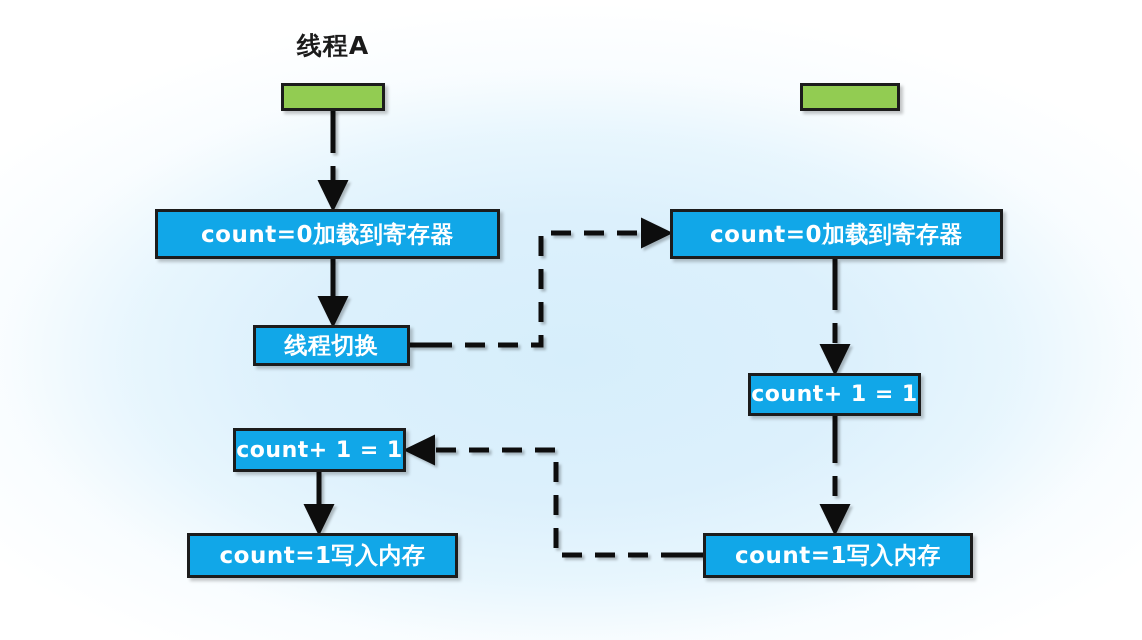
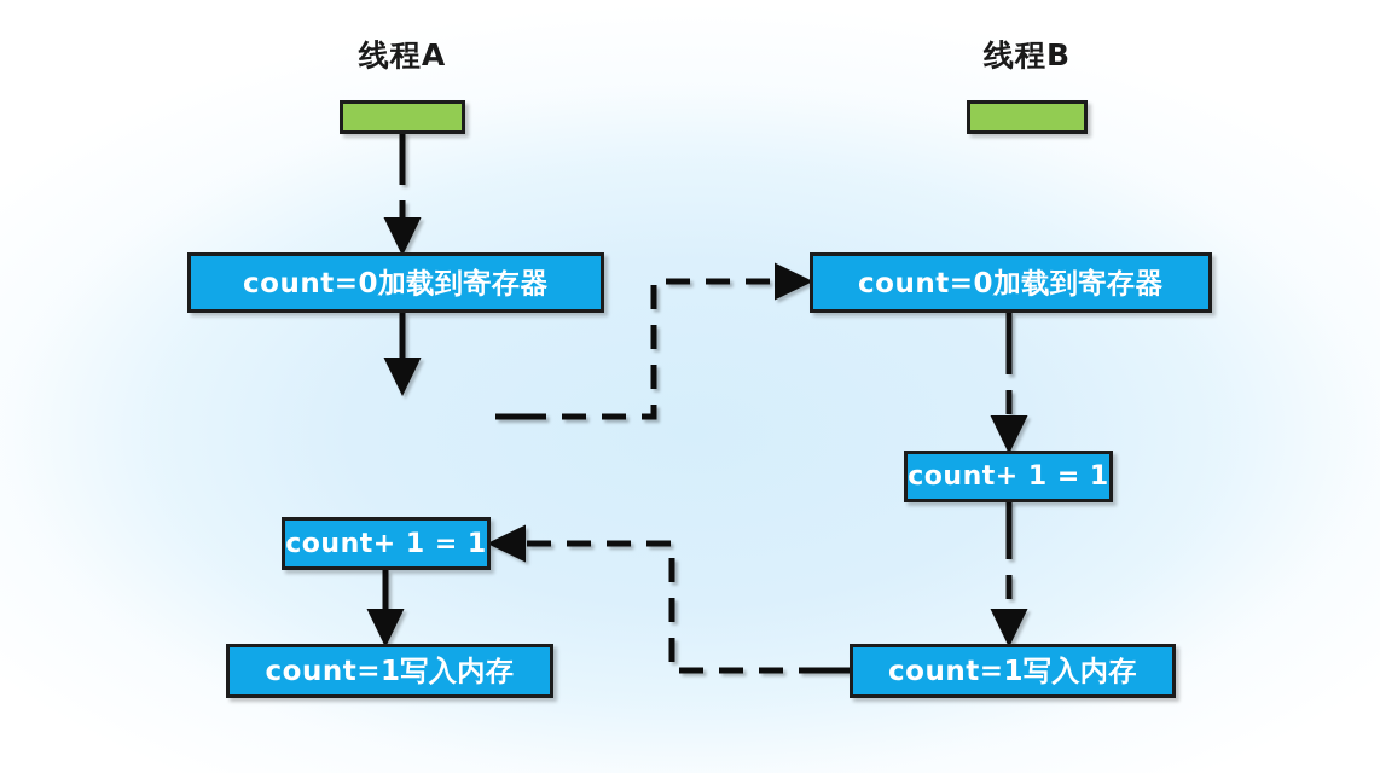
  线程A
+ 线程B
  count=0加载到寄存器
- 线程切换
  count+ 1 = 1
  count=1写入内存
  count=0加载到寄存器
  count+ 1 = 1
  count=1写入内存
